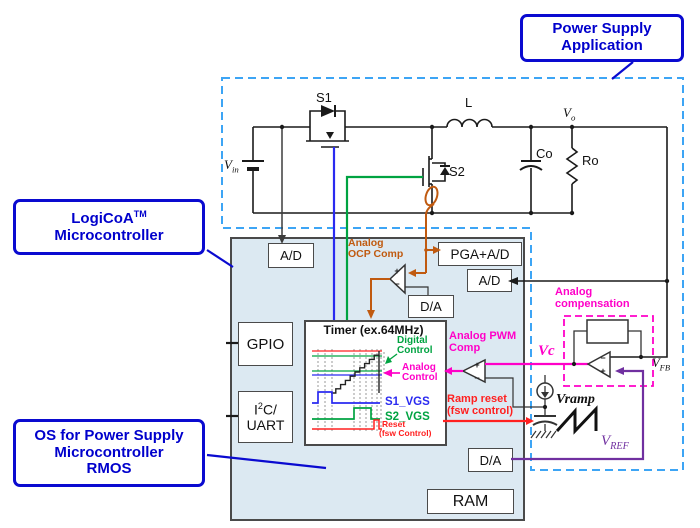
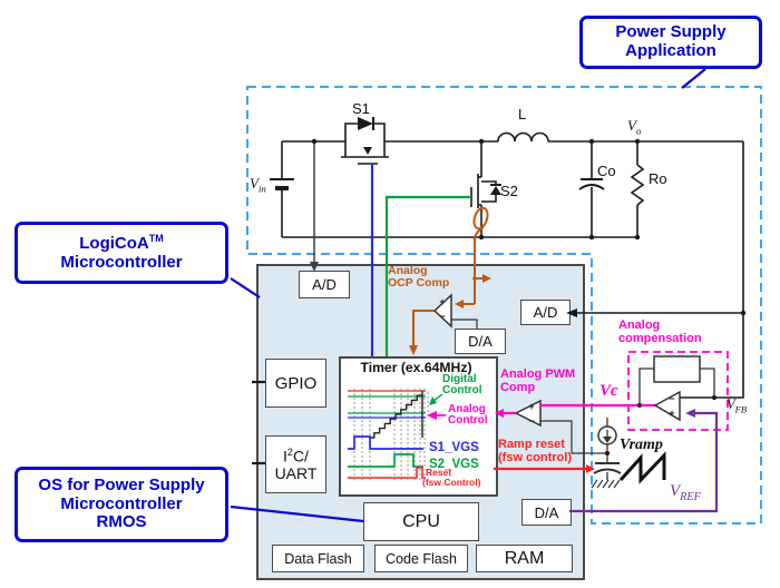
  A/D
  GPIO
  I2C/
  UART
  Timer (ex.64MHz)
  D/A
- PGA+A/D
  A/D
+ CPU
+ Data Flash
+ Code Flash
  RAM
  D/A
  Power Supply
  Application
  LogiCoATM
  Microcontroller
  OS for Power Supply
  Microcontroller
  RMOS
  Analog
  OCP Comp
  Analog PWM
  Comp
  Analog
  compensation
  Ramp reset
  (fsw control)
  Digital
  Control
  Analog
  Control
  S1_VGS
  S2_VGS
  Reset
  (fsw Control)
  S1
  S2
  L
  Co
  Ro
  Vin
  Vo
  VFB
  VREF
  Vramp
  Vc
  +
  −
  +
  −
  −
  +
